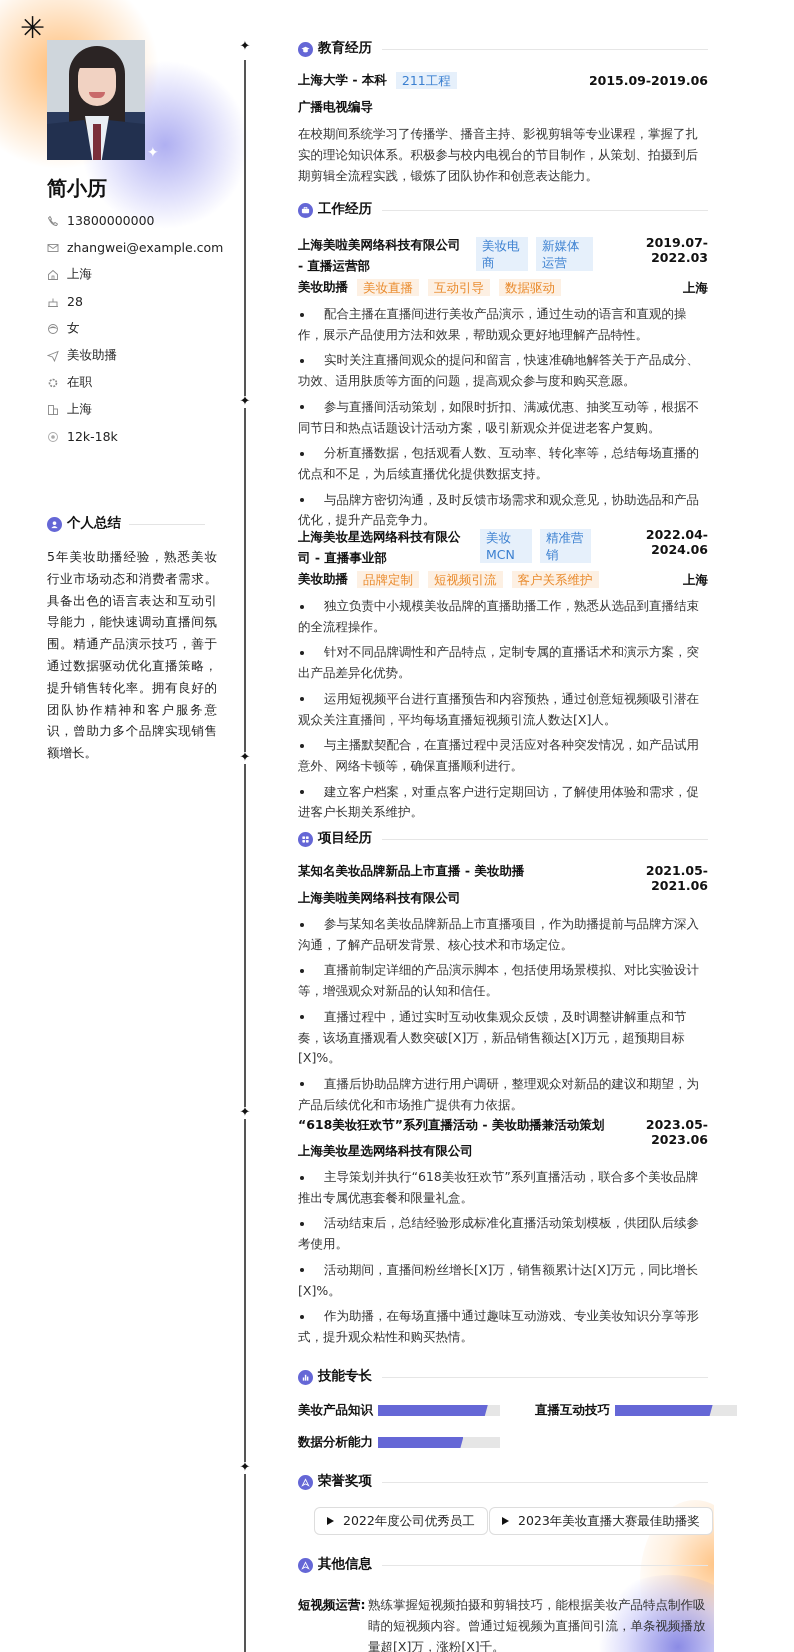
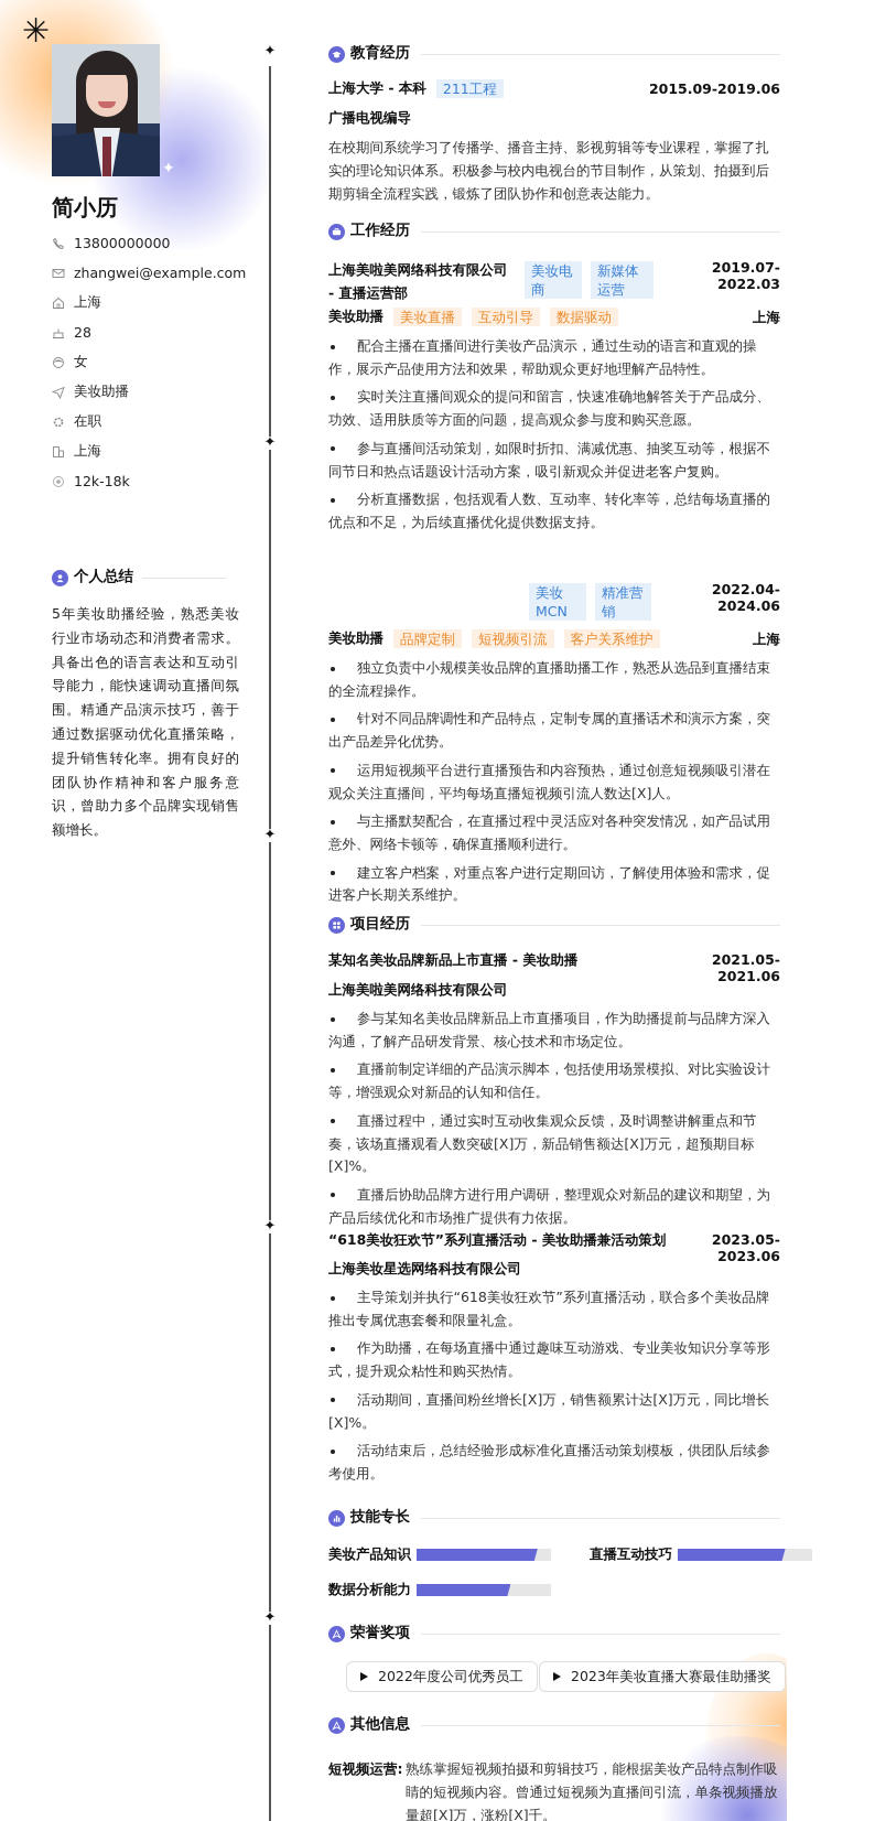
  ✳
  ✦
  简小历
  13800000000
  zhangwei@example.com
  上海
  28
  女
  美妆助播
  在职
  上海
  12k-18k
  个人总结
  5年美妆助播经验，熟悉美妆行业市场动态和消费者需求。具备出色的语言表达和互动引导能力，能快速调动直播间氛围。精通产品演示技巧，善于通过数据驱动优化直播策略，提升销售转化率。拥有良好的团队协作精神和客户服务意识，曾助力多个品牌实现销售额增长。
  ✦
  ✦
  ✦
  ✦
  ✦
  教育经历
  上海大学 - 本科
  211工程
  2015.09-2019.06
  广播电视编导
  在校期间系统学习了传播学、播音主持、影视剪辑等专业课程，掌握了扎实的理论知识体系。积极参与校内电视台的节目制作，从策划、拍摄到后期剪辑全流程实践，锻炼了团队协作和创意表达能力。
  工作经历
  上海美啦美网络科技有限公司 - 直播运营部
  美妆电商
  新媒体运营
  2019.07-2022.03
  美妆助播
  美妆直播
  互动引导
  数据驱动
  上海
  配合主播在直播间进行美妆产品演示，通过生动的语言和直观的操作，展示产品使用方法和效果，帮助观众更好地理解产品特性。
  实时关注直播间观众的提问和留言，快速准确地解答关于产品成分、功效、适用肤质等方面的问题，提高观众参与度和购买意愿。
  参与直播间活动策划，如限时折扣、满减优惠、抽奖互动等，根据不同节日和热点话题设计活动方案，吸引新观众并促进老客户复购。
  分析直播数据，包括观看人数、互动率、转化率等，总结每场直播的优点和不足，为后续直播优化提供数据支持。
- 与品牌方密切沟通，及时反馈市场需求和观众意见，协助选品和产品优化，提升产品竞争力。
- 上海美妆星选网络科技有限公司 - 直播事业部
  美妆MCN
  精准营销
  2022.04-2024.06
  美妆助播
  品牌定制
  短视频引流
  客户关系维护
  上海
  独立负责中小规模美妆品牌的直播助播工作，熟悉从选品到直播结束的全流程操作。
  针对不同品牌调性和产品特点，定制专属的直播话术和演示方案，突出产品差异化优势。
  运用短视频平台进行直播预告和内容预热，通过创意短视频吸引潜在观众关注直播间，平均每场直播短视频引流人数达[X]人。
  与主播默契配合，在直播过程中灵活应对各种突发情况，如产品试用意外、网络卡顿等，确保直播顺利进行。
  建立客户档案，对重点客户进行定期回访，了解使用体验和需求，促进客户长期关系维护。
  项目经历
  某知名美妆品牌新品上市直播 - 美妆助播
  2021.05-2021.06
  上海美啦美网络科技有限公司
  参与某知名美妆品牌新品上市直播项目，作为助播提前与品牌方深入沟通，了解产品研发背景、核心技术和市场定位。
  直播前制定详细的产品演示脚本，包括使用场景模拟、对比实验设计等，增强观众对新品的认知和信任。
  直播过程中，通过实时互动收集观众反馈，及时调整讲解重点和节奏，该场直播观看人数突破[X]万，新品销售额达[X]万元，超预期目标[X]%。
  直播后协助品牌方进行用户调研，整理观众对新品的建议和期望，为产品后续优化和市场推广提供有力依据。
  “618美妆狂欢节”系列直播活动 - 美妆助播兼活动策划
  2023.05-2023.06
  上海美妆星选网络科技有限公司
  主导策划并执行“618美妆狂欢节”系列直播活动，联合多个美妆品牌推出专属优惠套餐和限量礼盒。
- 活动结束后，总结经验形成标准化直播活动策划模板，供团队后续参考使用。
+ 作为助播，在每场直播中通过趣味互动游戏、专业美妆知识分享等形式，提升观众粘性和购买热情。
  活动期间，直播间粉丝增长[X]万，销售额累计达[X]万元，同比增长[X]%。
- 作为助播，在每场直播中通过趣味互动游戏、专业美妆知识分享等形式，提升观众粘性和购买热情。
+ 活动结束后，总结经验形成标准化直播活动策划模板，供团队后续参考使用。
  技能专长
  美妆产品知识
  直播互动技巧
  数据分析能力
  荣誉奖项
  2022年度公司优秀员工
  2023年美妆直播大赛最佳助播奖
  其他信息
  短视频运营:
  熟练掌握短视频拍摄和剪辑技巧，能根据美妆产品特点制作吸睛的短视频内容。曾通过短视频为直播间引流，单条视频播放量超[X]万，涨粉[X]千。
